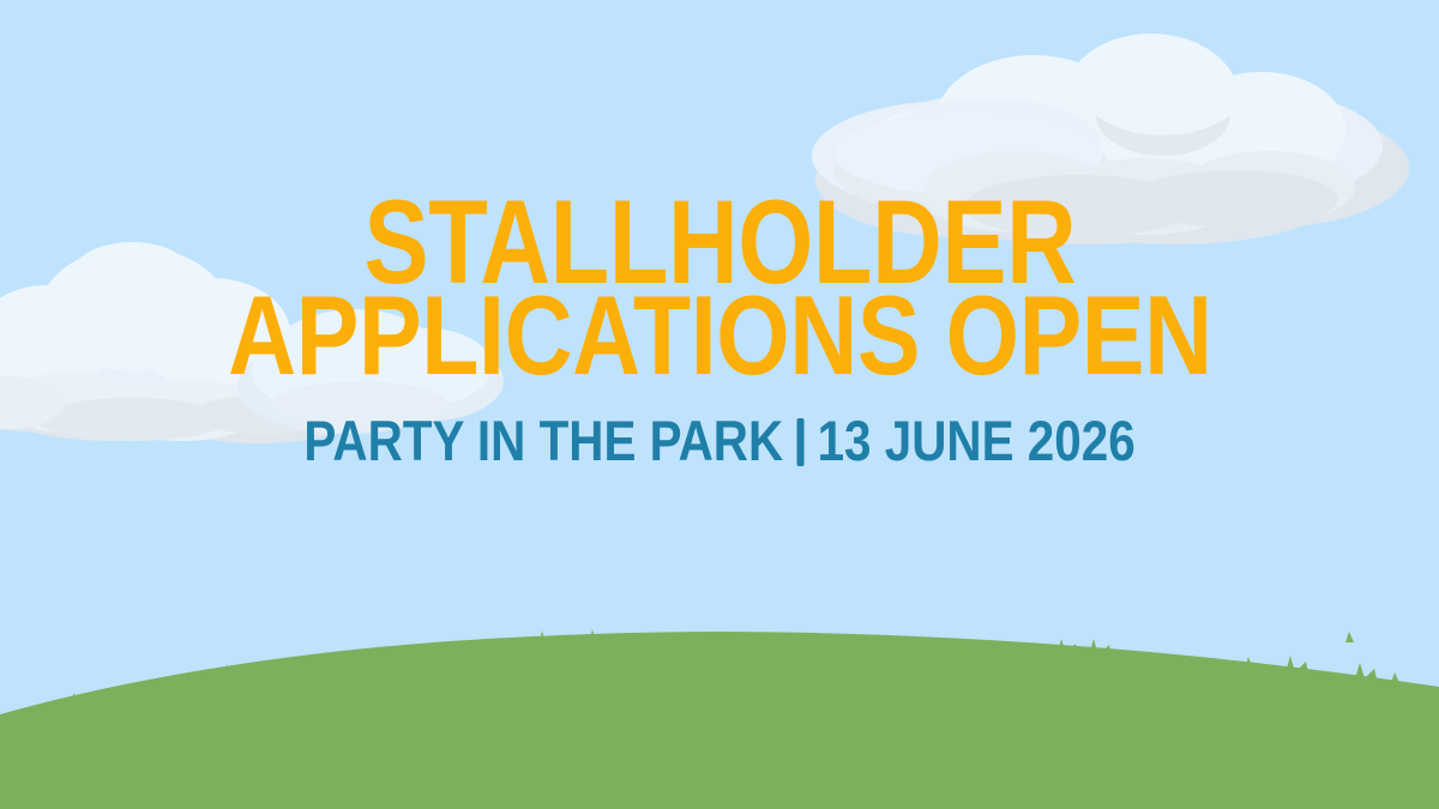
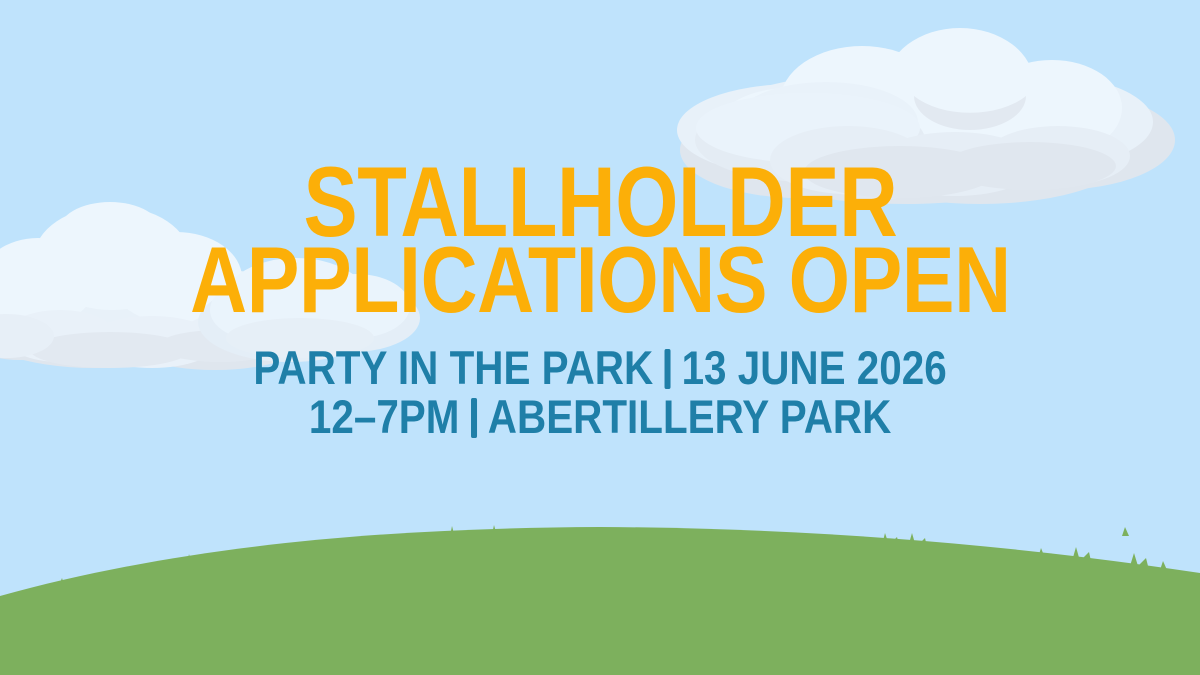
  STALLHOLDER
  APPLICATIONS OPEN
  PARTY IN THE PARK 13 JUNE 2026
+ 12–7PM ABERTILLERY PARK
